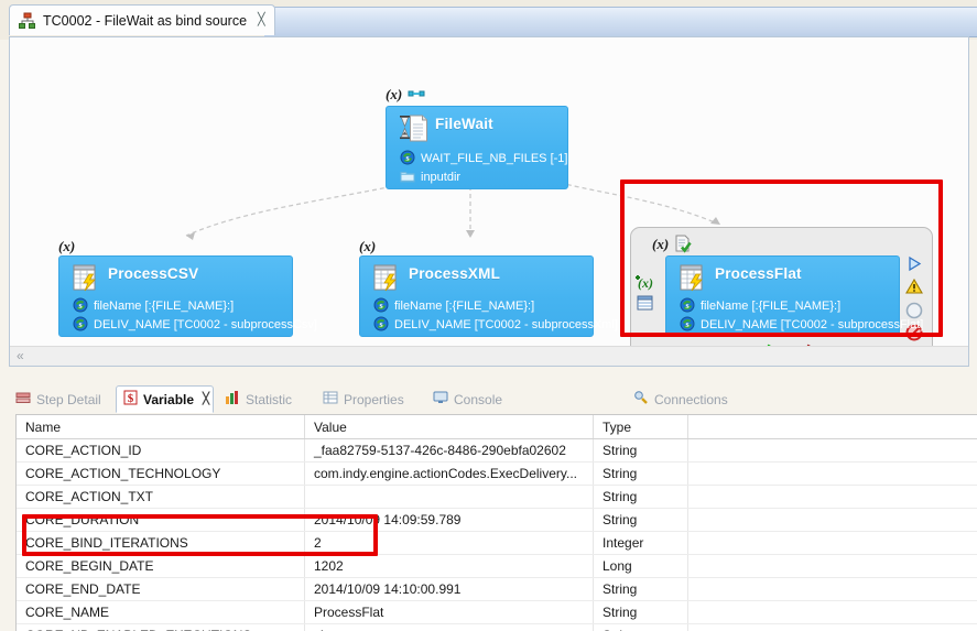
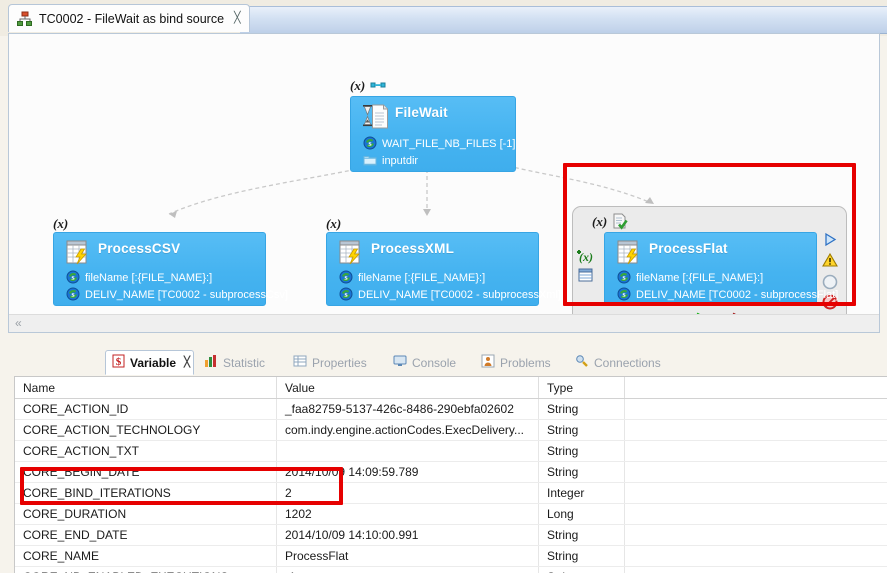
  TC0002 - FileWait as bind source
  ╳
  (x)
  FileWait
  s
  WAIT_FILE_NB_FILES [-1]
  inputdir
  (x)
  ProcessCSV
  s
  fileName [:{FILE_NAME}:]
  s
  DELIV_NAME [TC0002 - subprocessCsv]
  (x)
  ProcessXML
  s
  fileName [:{FILE_NAME}:]
  s
  DELIV_NAME [TC0002 - subprocessXml]
  (x)
  (x)
  ProcessFlat
  s
  fileName [:{FILE_NAME}:]
  s
  DELIV_NAME [TC0002 - subprocessFlat]
  «
- Step Detail
  $
  Variable
  ╳
  Statistic
  Properties
  Console
+ Problems
  Connections
  Name	Value	Type
  CORE_ACTION_ID	_faa82759-5137-426c-8486-290ebfa02602	String
  CORE_ACTION_TECHNOLOGY	com.indy.engine.actionCodes.ExecDelivery...	String
  CORE_ACTION_TXT		String
- CORE_DURATION	2014/10/09 14:09:59.789	String
+ CORE_BEGIN_DATE	2014/10/09 14:09:59.789	String
  CORE_BIND_ITERATIONS	2	Integer
- CORE_BEGIN_DATE	1202	Long
+ CORE_DURATION	1202	Long
  CORE_END_DATE	2014/10/09 14:10:00.991	String
  CORE_NAME	ProcessFlat	String
